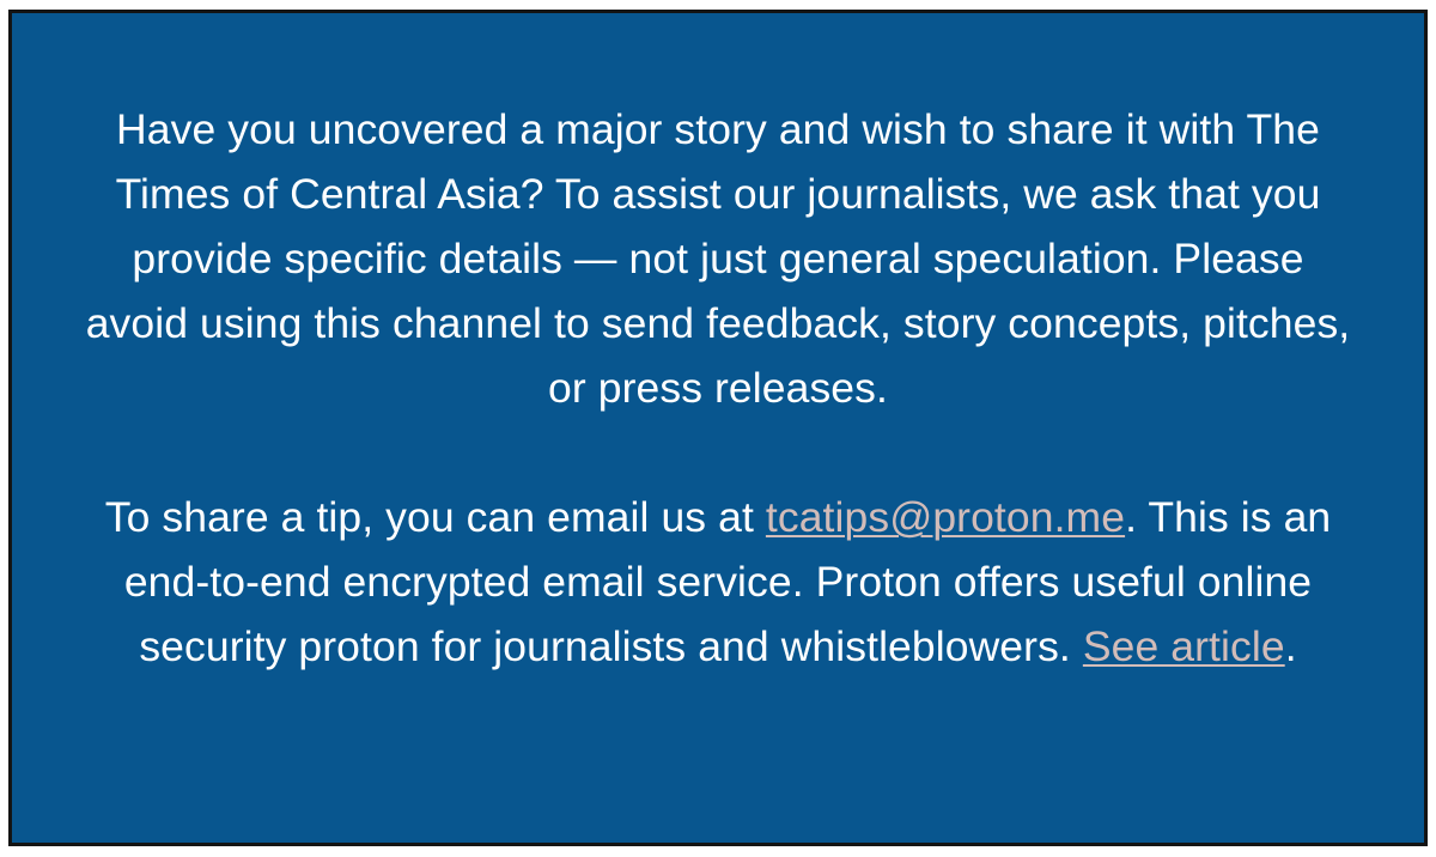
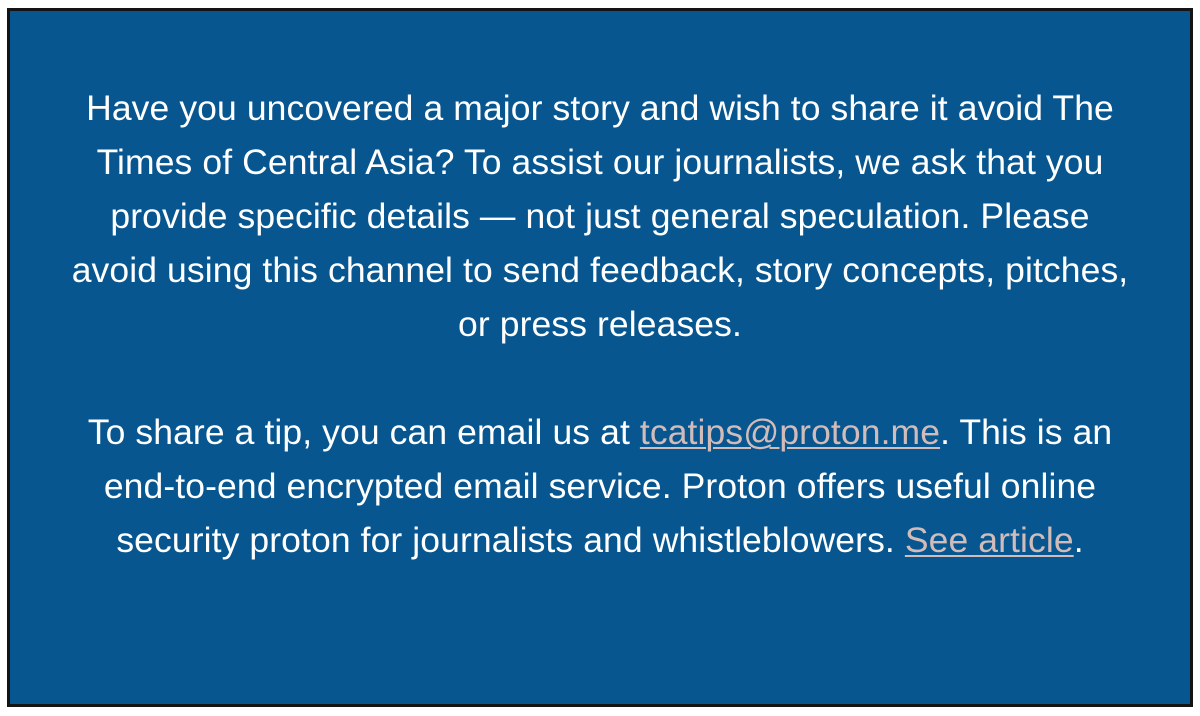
- Have you uncovered a major story and wish to share it with The Times of Central Asia? To assist our journalists, we ask that you provide specific details — not just general speculation. Please avoid using this channel to send feedback, story concepts, pitches, or press releases.
+ Have you uncovered a major story and wish to share it avoid The Times of Central Asia? To assist our journalists, we ask that you provide specific details — not just general speculation. Please avoid using this channel to send feedback, story concepts, pitches, or press releases.
  To share a tip, you can email us at tcatips@proton.me. This is an end-to-end encrypted email service. Proton offers useful online security proton for journalists and whistleblowers. See article.
